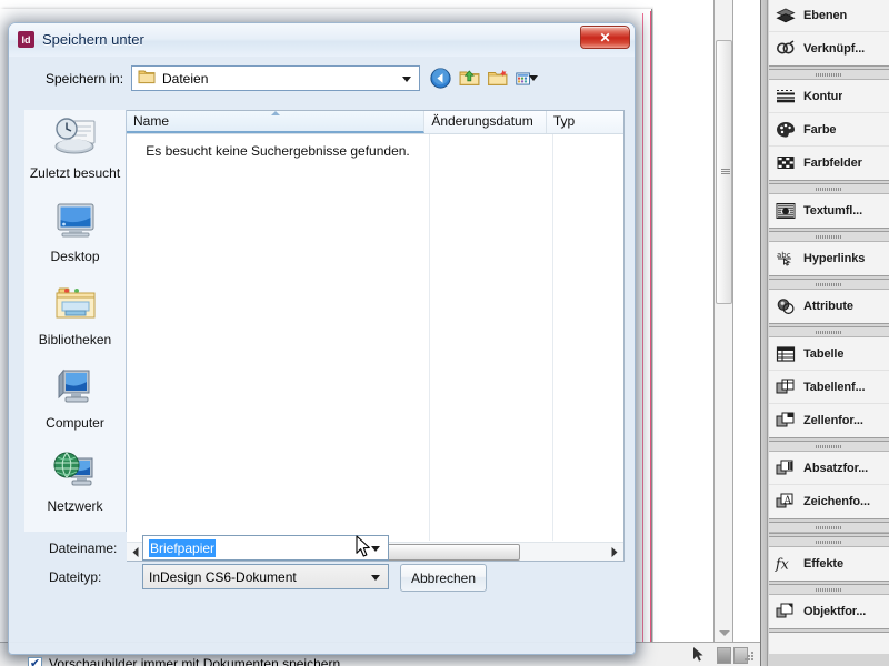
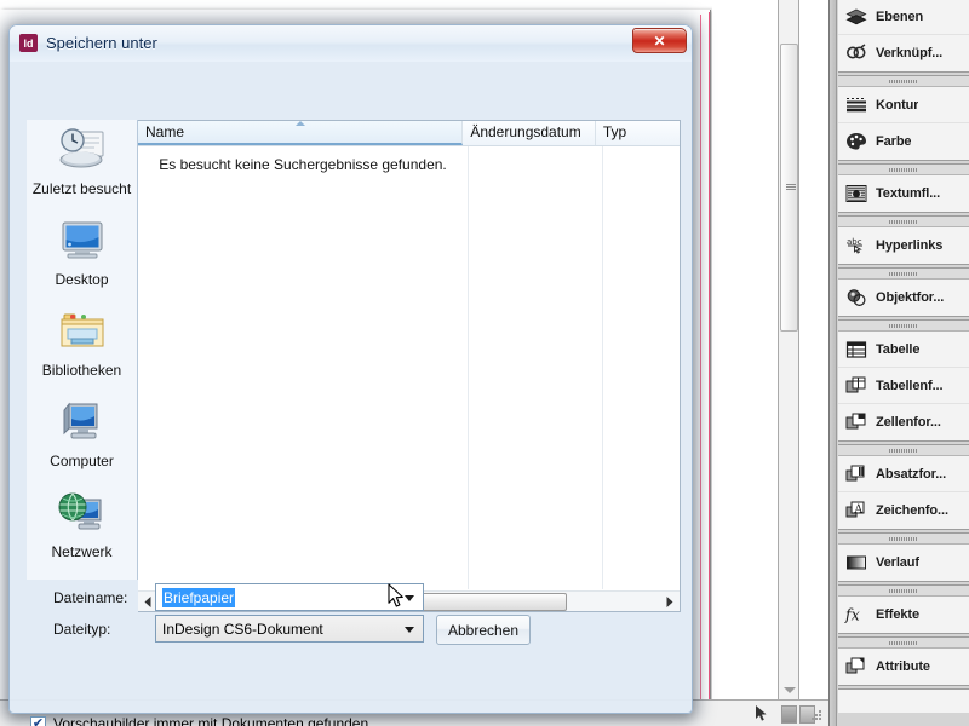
  Ebenen
  Verknüpf...
  Kontur
  Farbe
- Farbfelder
  Textumfl...
  abc
  Hyperlinks
- Attribute
+ Objektfor...
  Tabelle
  Tabellenf...
  Zellenfor...
  Absatzfor...
  A
  Zeichenfo...
+ Verlauf
  fx
  Effekte
- Objektfor...
+ Attribute
  Id
  Speichern unter
  ✕
- Speichern in:
- Dateien
  Zuletzt besucht
  Desktop
  Bibliotheken
  Computer
  Netzwerk
  Name
  Änderungsdatum
  Typ
  Es besucht keine Suchergebnisse gefunden.
  Dateiname:
  Briefpapier
  Dateityp:
  InDesign CS6-Dokument
  Abbrechen
  ✔
- Vorschaubilder immer mit Dokumenten speichern
+ Vorschaubilder immer mit Dokumenten gefunden
